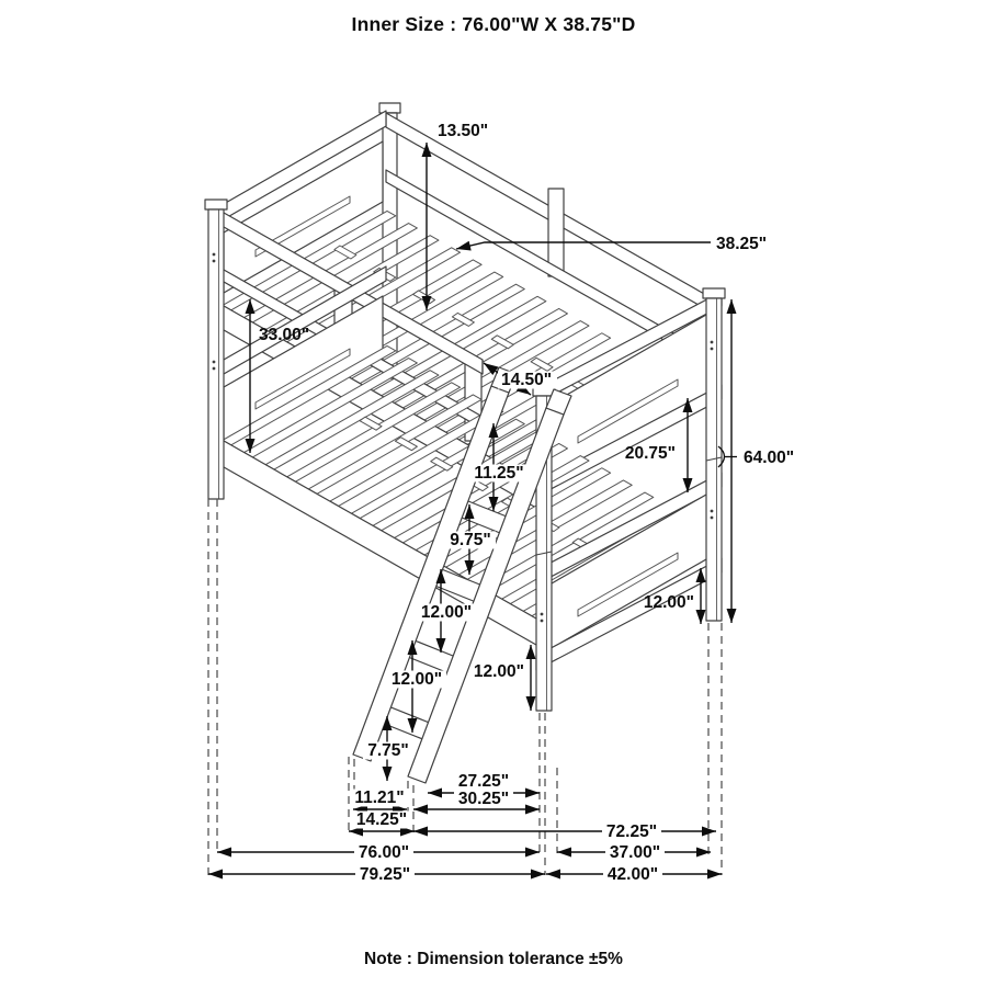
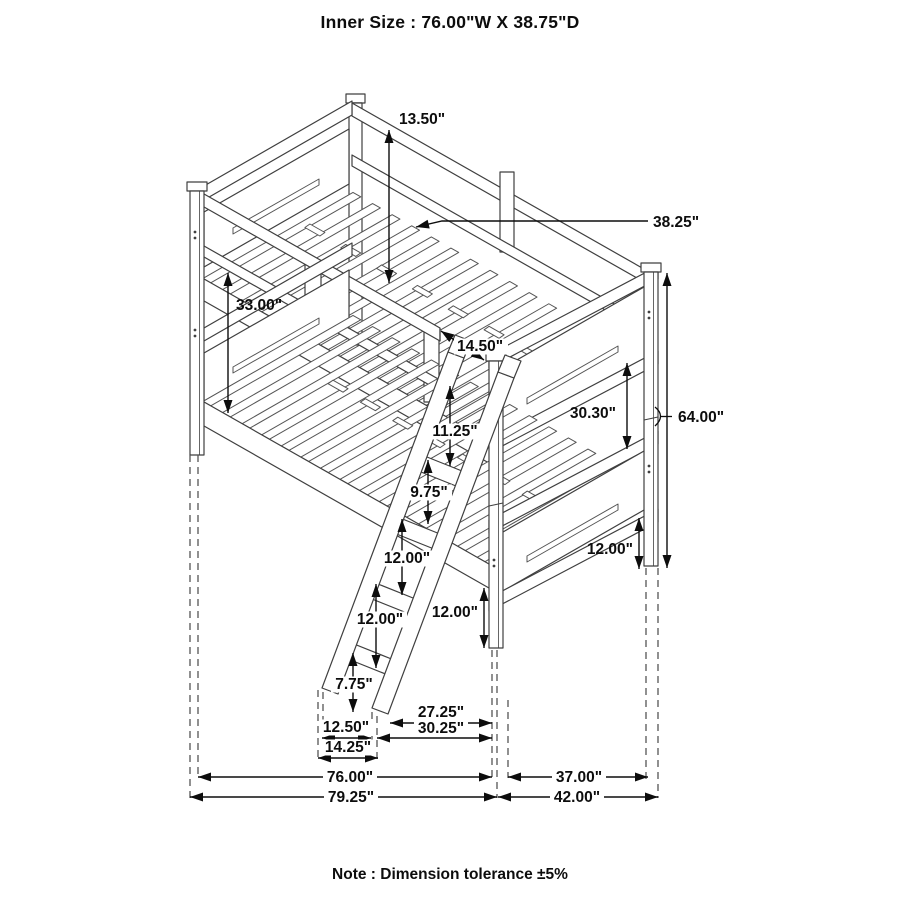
  Inner Size : 76.00"W X 38.75"D
  13.50"
  33.00"
- 20.75"
+ 30.30"
  64.00"
  11.25"
  9.75"
  12.00"
  12.00"
  7.75"
  12.00"
  12.00"
  27.25"
  30.25"
- 11.21"
+ 12.50"
  14.25"
- 72.25"
  76.00"
  37.00"
  79.25"
  42.00"
  14.50"
  38.25"
  Note : Dimension tolerance ±5%
